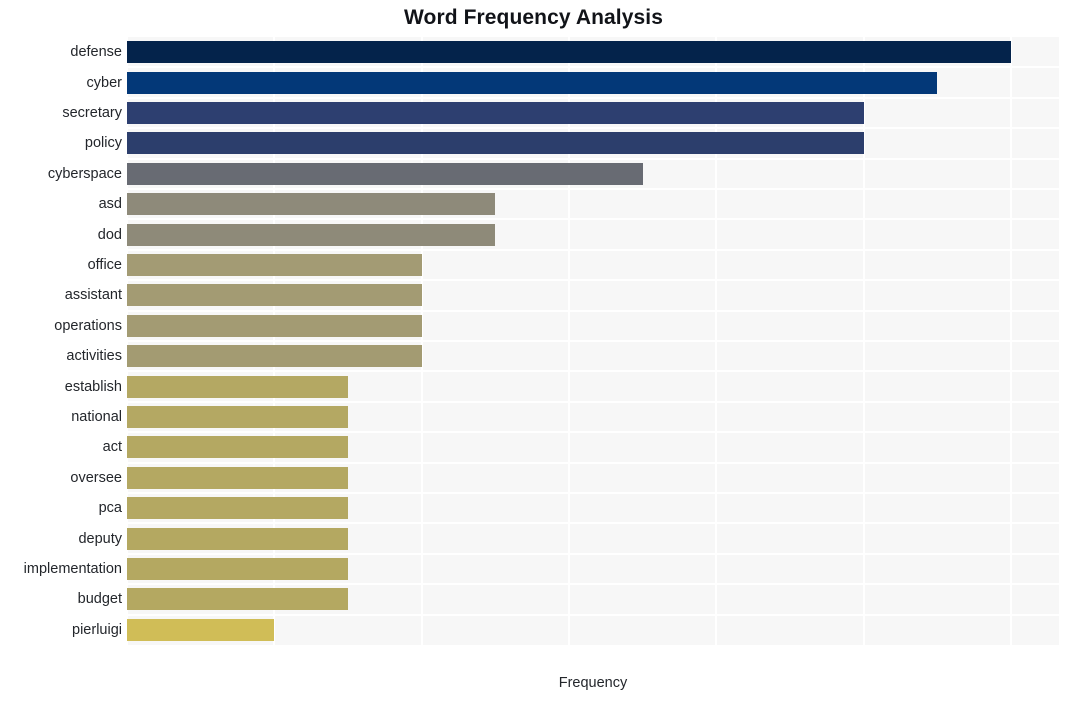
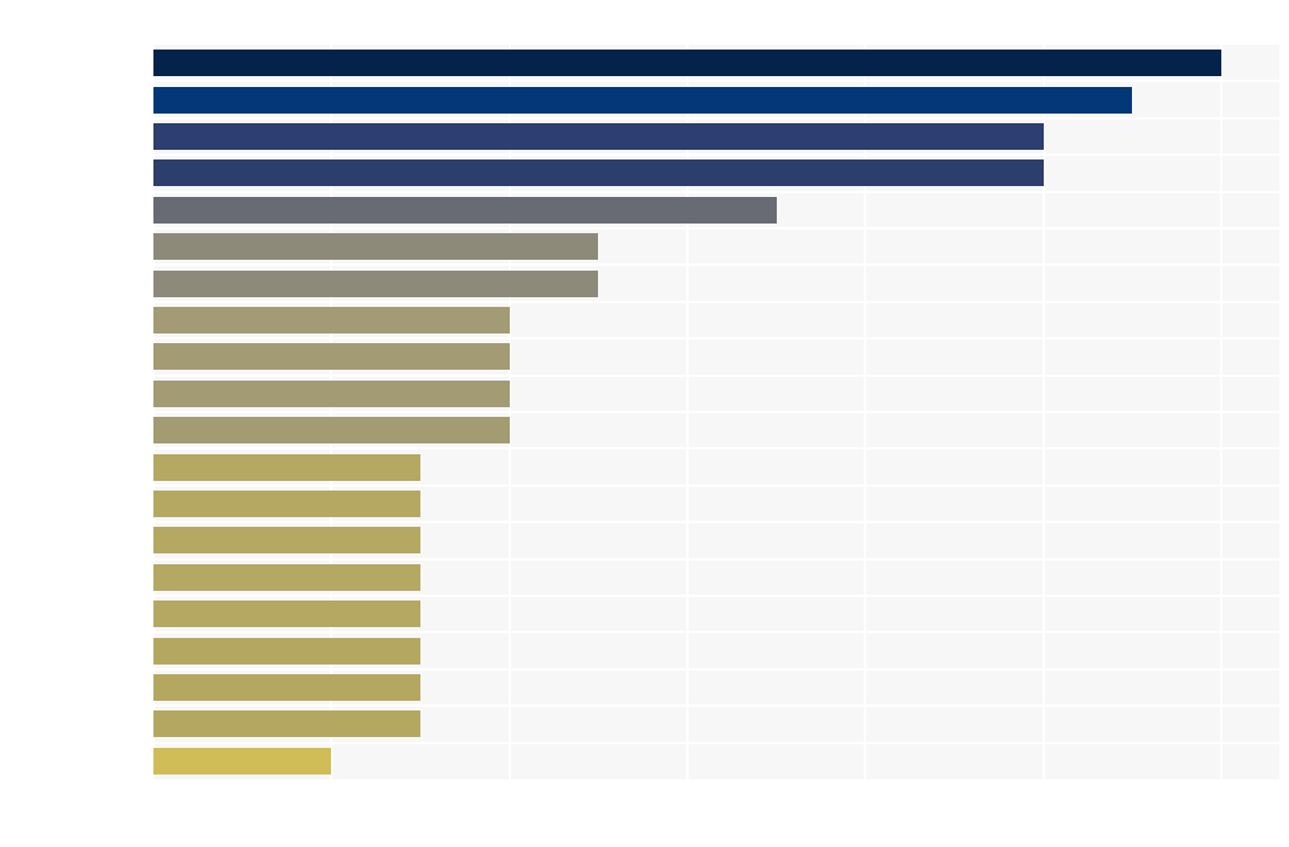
- Word Frequency Analysis
- defense
- cyber
- secretary
- policy
- cyberspace
- asd
- dod
- office
- assistant
- operations
- activities
- establish
- national
- act
- oversee
- pca
- deputy
- implementation
- budget
- pierluigi
- Frequency
